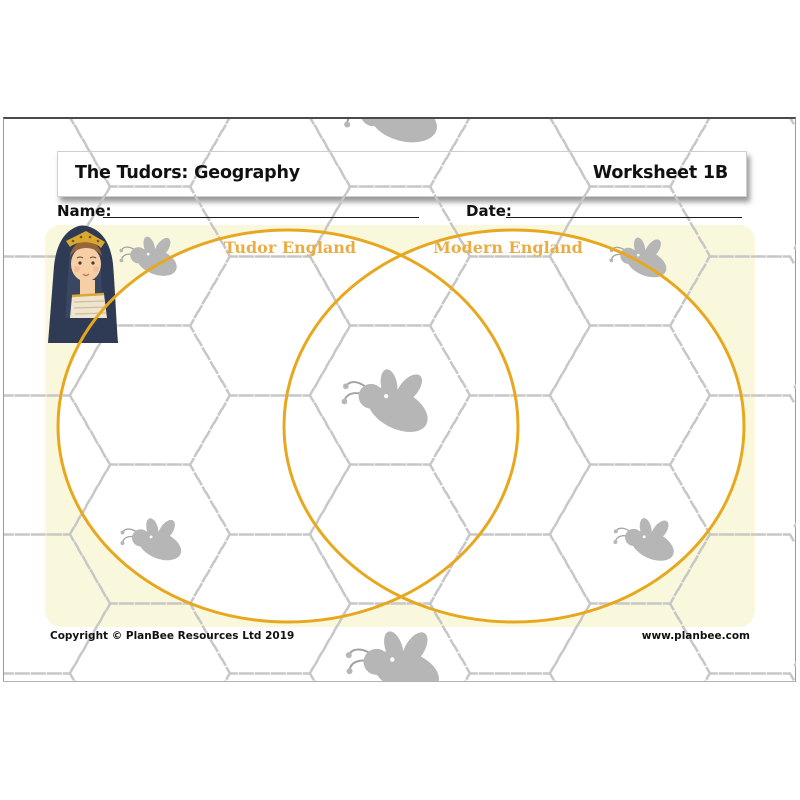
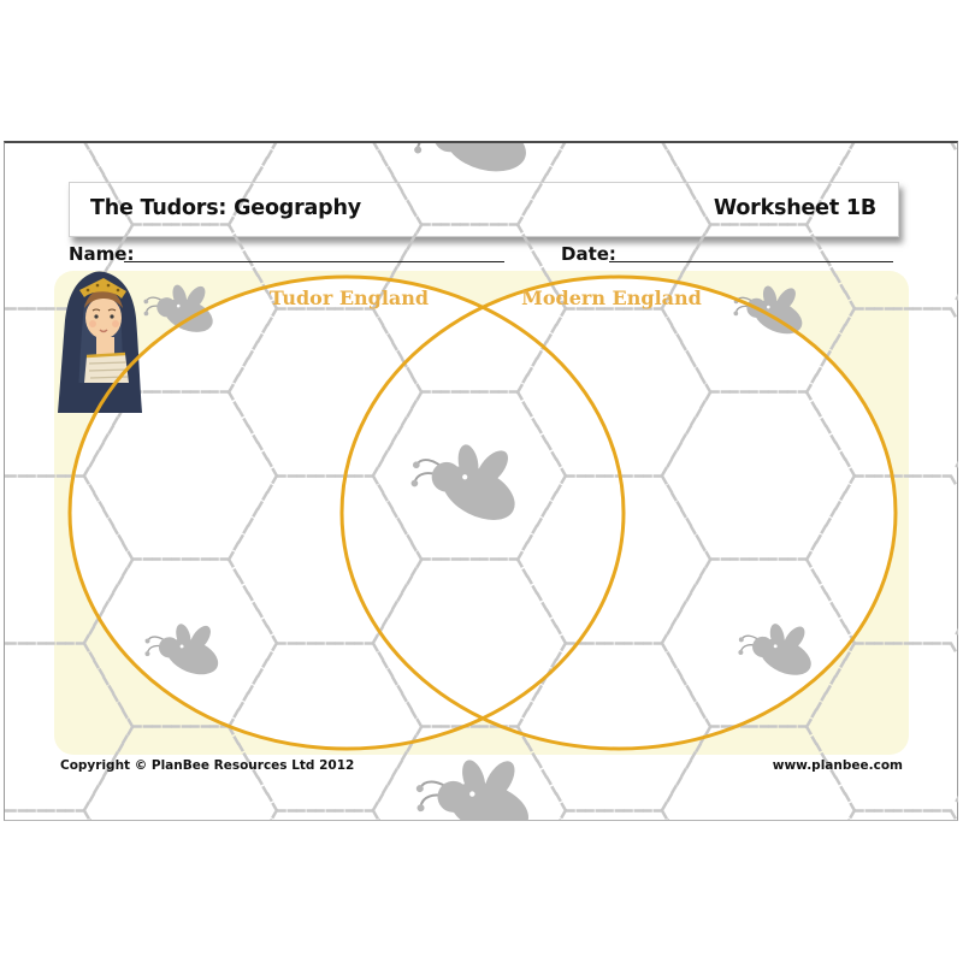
  The Tudors: Geography
  Worksheet 1B
  Name:
  Date:
  Tudor England
  Modern England
- Copyright © PlanBee Resources Ltd 2019
+ Copyright © PlanBee Resources Ltd 2012
  www.planbee.com
